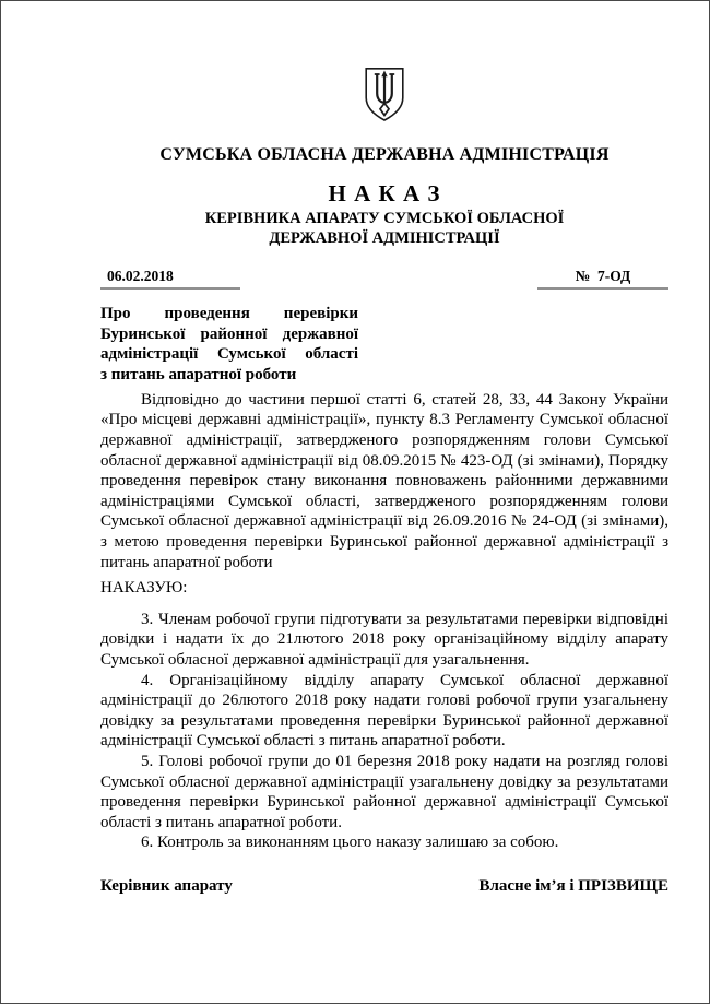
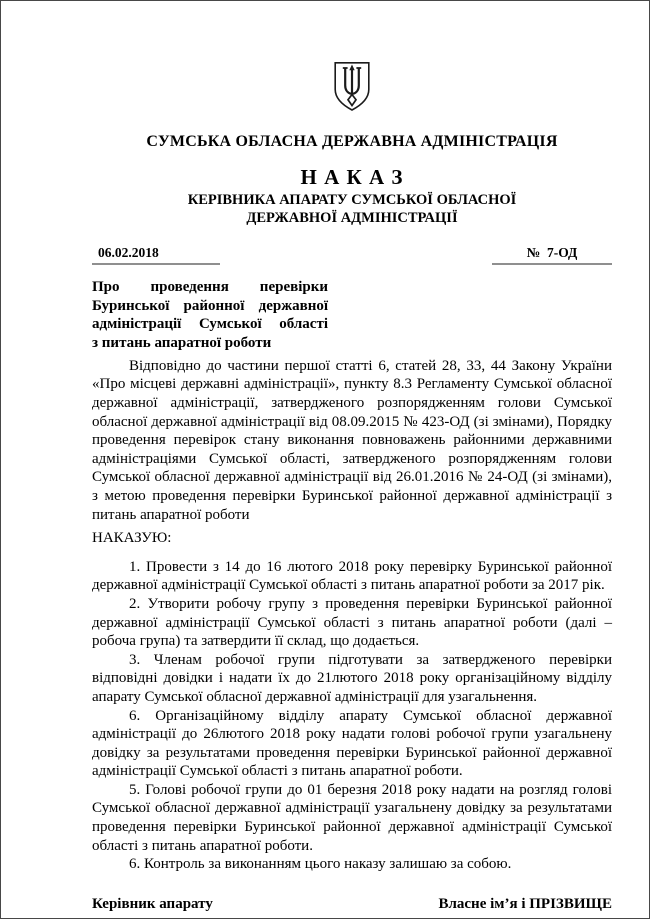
  СУМСЬКА ОБЛАСНА ДЕРЖАВНА АДМІНІСТРАЦІЯ
  Н А К А З
  КЕРІВНИКА АПАРАТУ СУМСЬКОЇ ОБЛАСНОЇ
  ДЕРЖАВНОЇ АДМІНІСТРАЦІЇ
  06.02.2018
  № 7-ОД
  Про проведення перевірки
  Буринської районної державної
  адміністрації Сумської області
  з питань апаратної роботи
- Відповідно до частини першої статті 6, статей 28, 33, 44 Закону України «Про місцеві державні адміністрації», пункту 8.3 Регламенту Сумської обласної державної адміністрації, затвердженого розпорядженням голови Сумської обласної державної адміністрації від 08.09.2015 № 423-ОД (зі змінами), Порядку проведення перевірок стану виконання повноважень районними державними адміністраціями Сумської області, затвердженого розпорядженням голови Сумської обласної державної адміністрації від 26.09.2016 № 24-ОД (зі змінами), з метою проведення перевірки Буринської районної державної адміністрації з питань апаратної роботи
+ Відповідно до частини першої статті 6, статей 28, 33, 44 Закону України «Про місцеві державні адміністрації», пункту 8.3 Регламенту Сумської обласної державної адміністрації, затвердженого розпорядженням голови Сумської обласної державної адміністрації від 08.09.2015 № 423-ОД (зі змінами), Порядку проведення перевірок стану виконання повноважень районними державними адміністраціями Сумської області, затвердженого розпорядженням голови Сумської обласної державної адміністрації від 26.01.2016 № 24-ОД (зі змінами), з метою проведення перевірки Буринської районної державної адміністрації з питань апаратної роботи
  НАКАЗУЮ:
+ 1. Провести з 14 до 16 лютого 2018 року перевірку Буринської районної державної адміністрації Сумської області з питань апаратної роботи за 2017 рік.
+ 2. Утворити робочу групу з проведення перевірки Буринської районної державної адміністрації Сумської області з питань апаратної роботи (далі – робоча група) та затвердити її склад, що додається.
- 3. Членам робочої групи підготувати за результатами перевірки відповідні довідки і надати їх до 21лютого 2018 року організаційному відділу апарату Сумської обласної державної адміністрації для узагальнення.
+ 3. Членам робочої групи підготувати за затвердженого перевірки відповідні довідки і надати їх до 21лютого 2018 року організаційному відділу апарату Сумської обласної державної адміністрації для узагальнення.
- 4. Організаційному відділу апарату Сумської обласної державної адміністрації до 26лютого 2018 року надати голові робочої групи узагальнену довідку за результатами проведення перевірки Буринської районної державної адміністрації Сумської області з питань апаратної роботи.
+ 6. Організаційному відділу апарату Сумської обласної державної адміністрації до 26лютого 2018 року надати голові робочої групи узагальнену довідку за результатами проведення перевірки Буринської районної державної адміністрації Сумської області з питань апаратної роботи.
  5. Голові робочої групи до 01 березня 2018 року надати на розгляд голові Сумської обласної державної адміністрації узагальнену довідку за результатами проведення перевірки Буринської районної державної адміністрації Сумської області з питань апаратної роботи.
  6. Контроль за виконанням цього наказу залишаю за собою.
  Керівник апарату
  Власне ім’я і ПРІЗВИЩЕ
